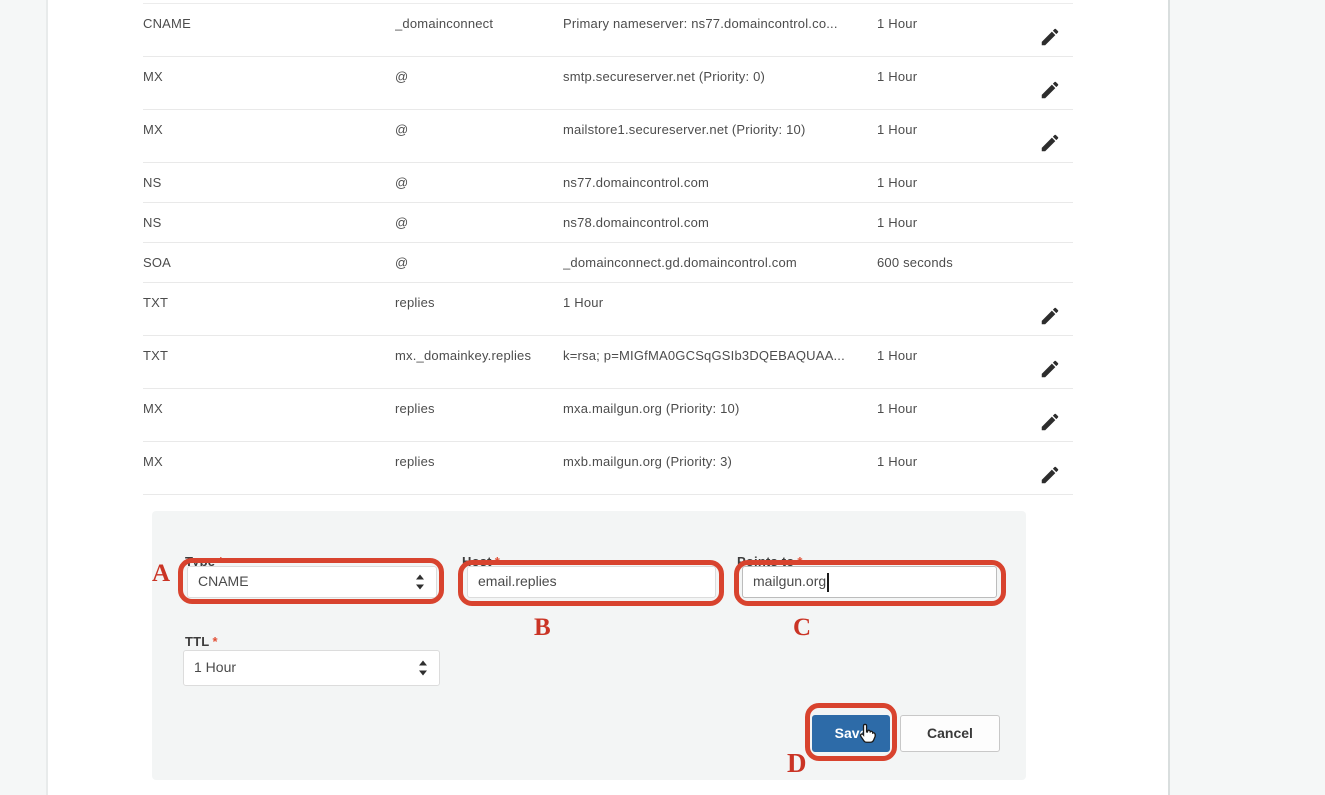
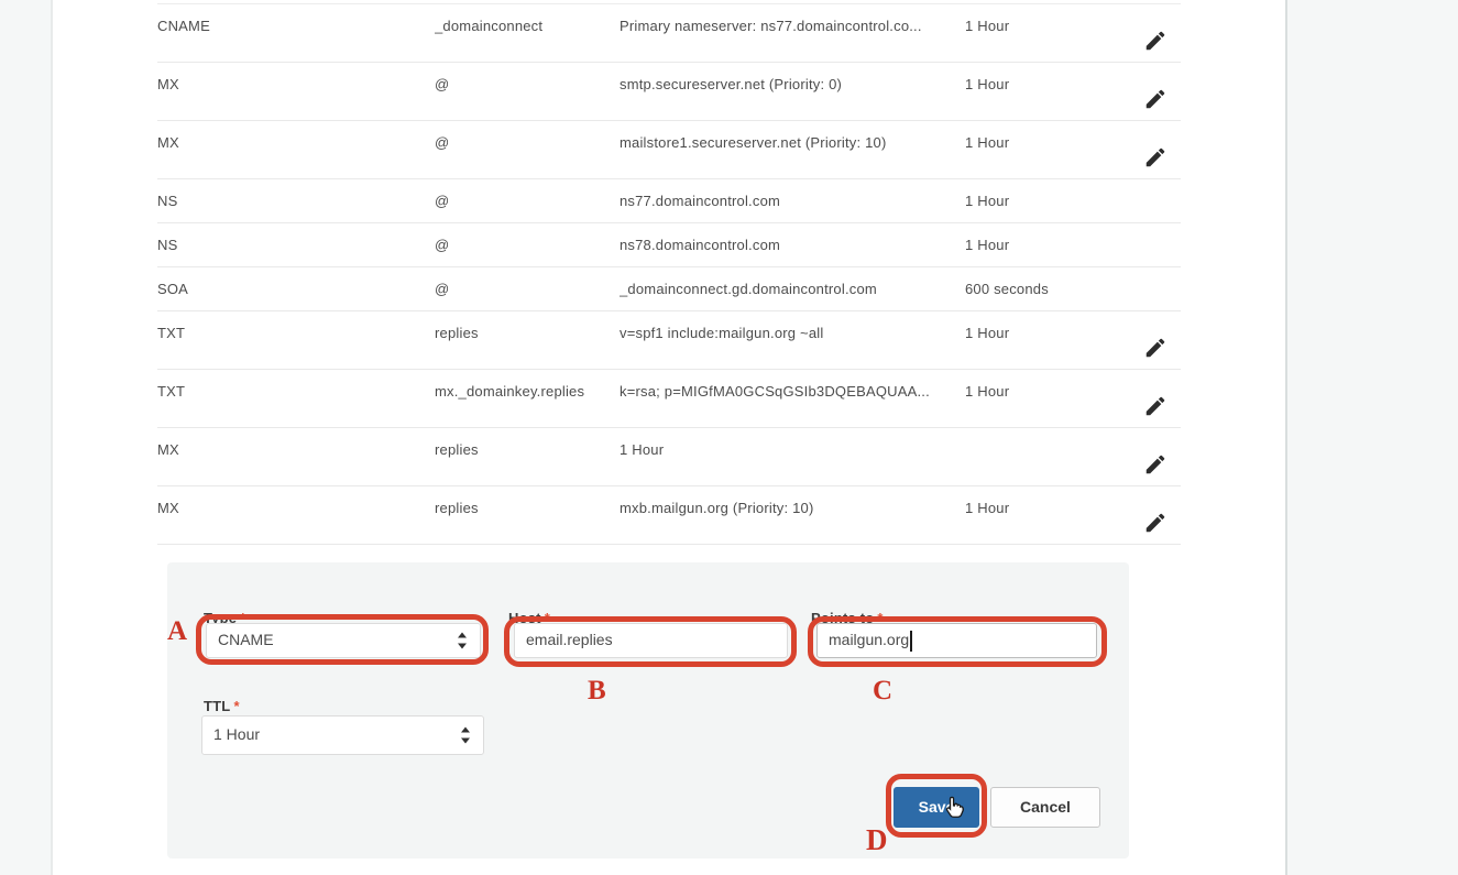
  CNAME
  _domainconnect
  Primary nameserver: ns77.domaincontrol.co...
  1 Hour
  MX
  @
  smtp.secureserver.net (Priority: 0)
  1 Hour
  MX
  @
  mailstore1.secureserver.net (Priority: 10)
  1 Hour
  NS
  @
  ns77.domaincontrol.com
  1 Hour
  NS
  @
  ns78.domaincontrol.com
  1 Hour
  SOA
  @
  _domainconnect.gd.domaincontrol.com
  600 seconds
  TXT
  replies
+ v=spf1 include:mailgun.org ~all
  1 Hour
  TXT
  mx._domainkey.replies
  k=rsa; p=MIGfMA0GCSqGSIb3DQEBAQUAA...
  1 Hour
  MX
  replies
- mxa.mailgun.org (Priority: 10)
  1 Hour
  MX
  replies
- mxb.mailgun.org (Priority: 3)
+ mxb.mailgun.org (Priority: 10)
  1 Hour
  Type *
  CNAME
  Host *
  email.replies
  Points to *
  mailgun.org
  TTL *
  1 Hour
  Sav
  Cancel
  A
  B
  C
  D
